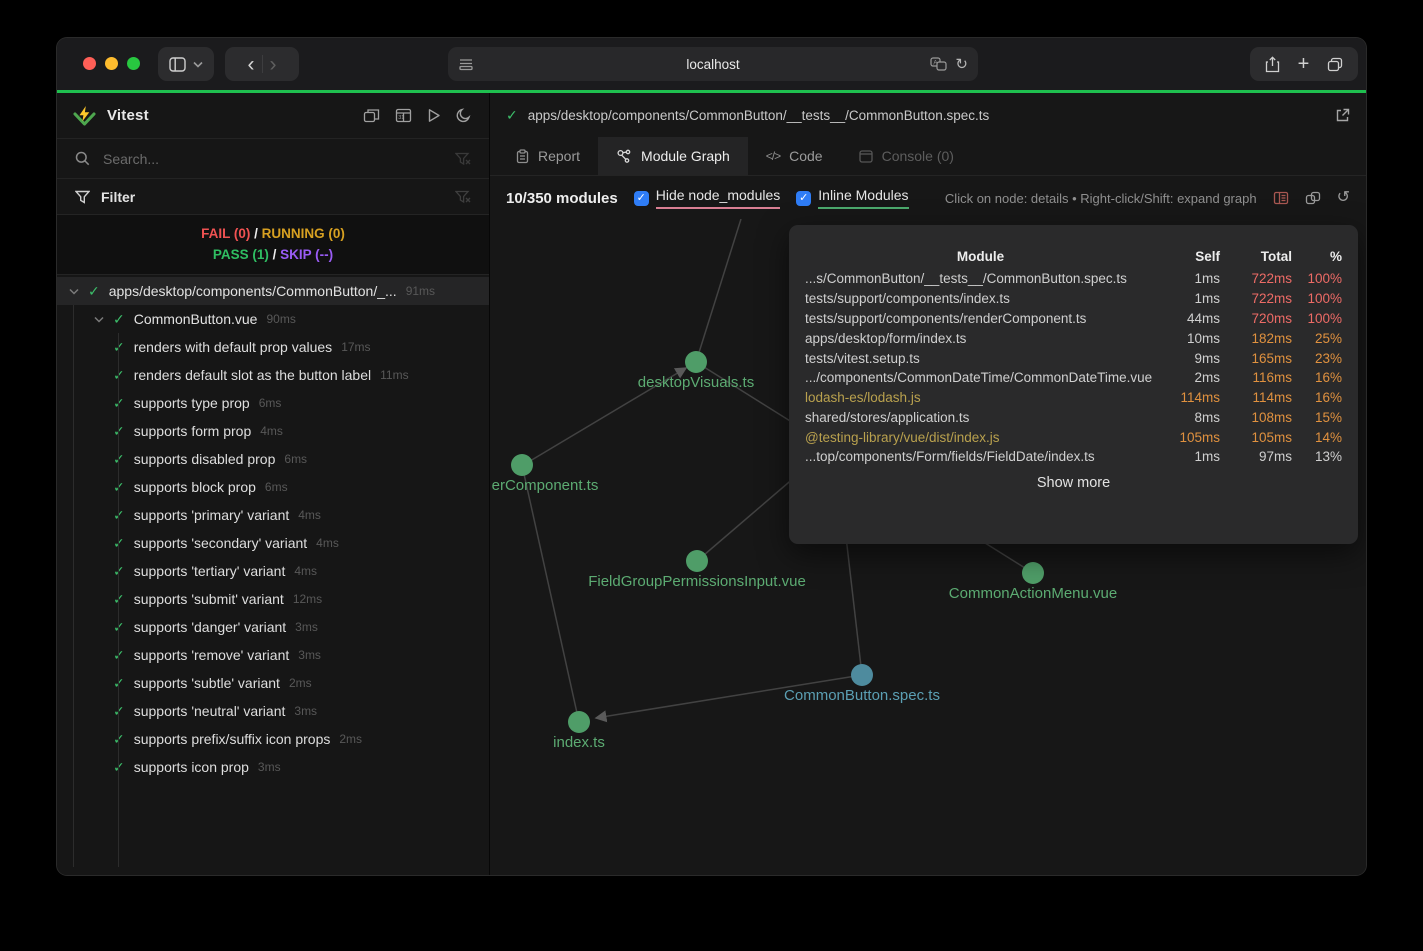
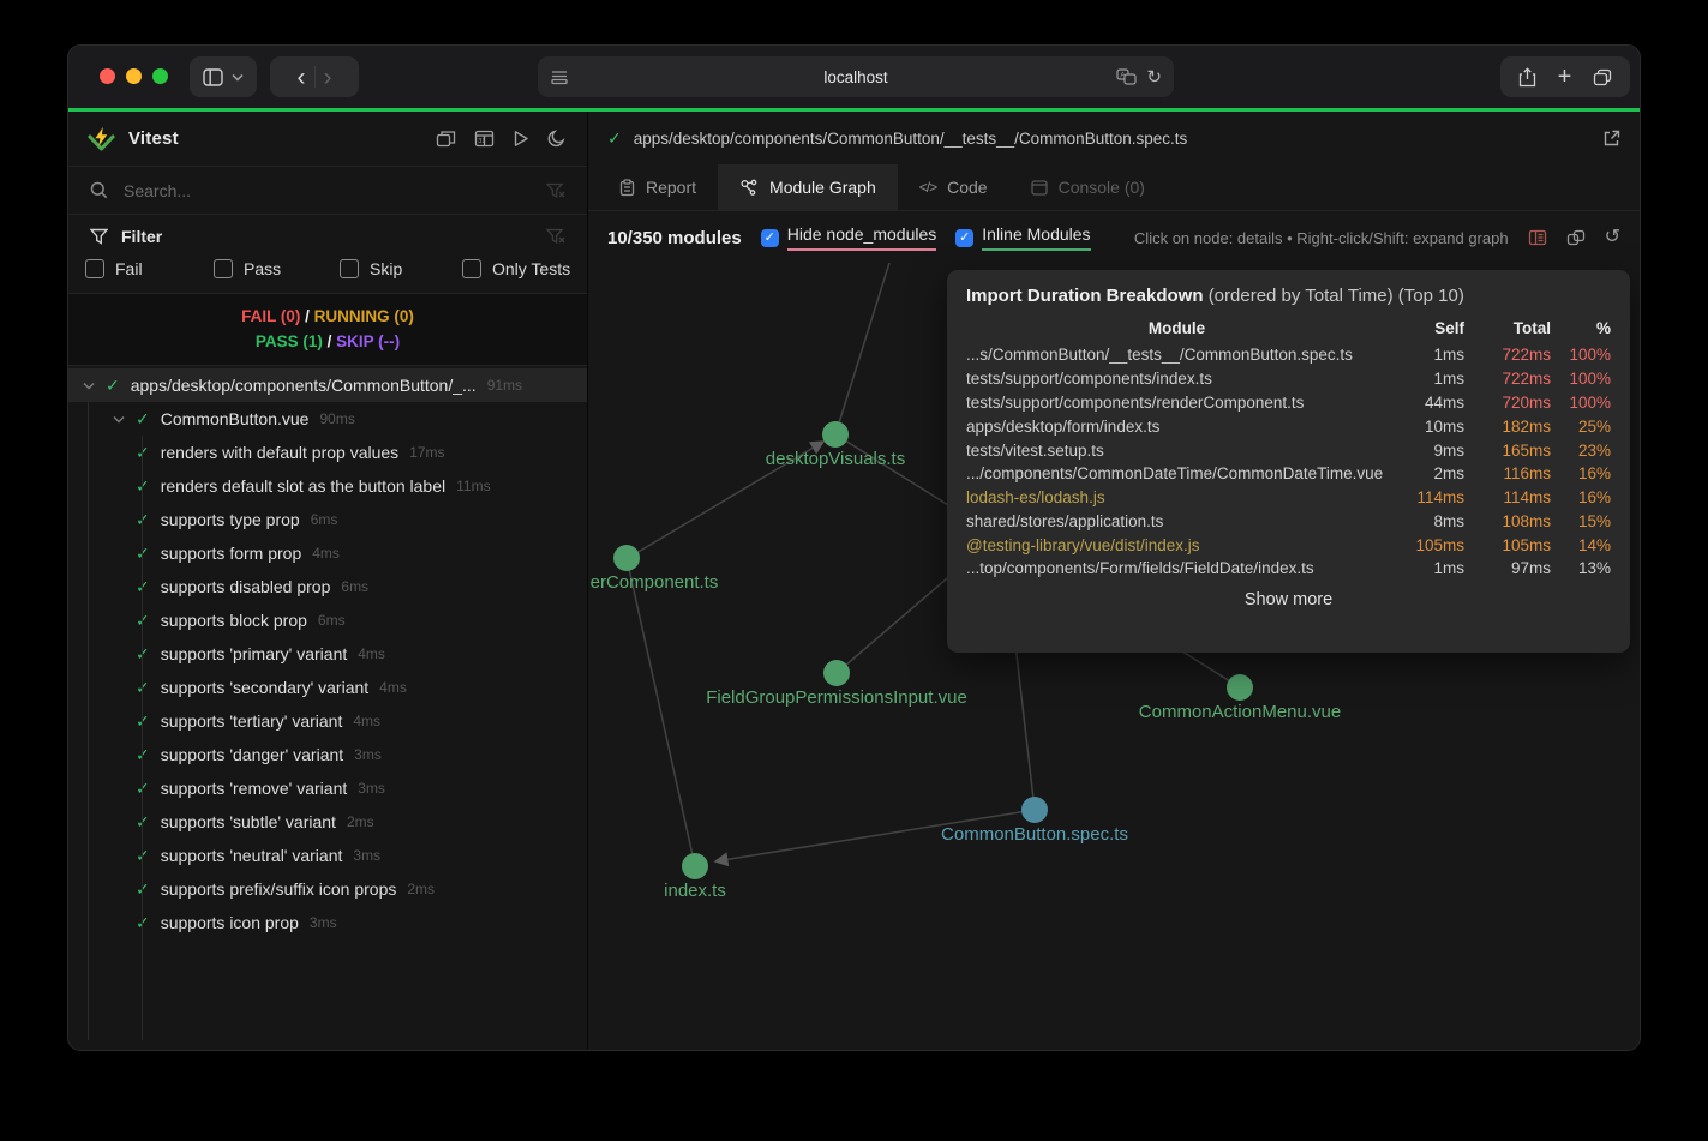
  ‹
  ›
  localhost
  ↻
  +
  Vitest
  Search...
  Filter
+ Fail
+ Pass
+ Skip
+ Only Tests
  FAIL (0) / RUNNING (0)
  PASS (1) / SKIP (--)
  ✓
  apps/desktop/components/CommonButton/_...
  91ms
  ✓
  CommonButton.vue
  90ms
  renders with default prop values
  17ms
  renders default slot as the button label
  11ms
  supports type prop
  6ms
  supports form prop
  4ms
  supports disabled prop
  6ms
  supports block prop
  6ms
  supports 'primary' variant
  4ms
  supports 'secondary' variant
  4ms
  supports 'tertiary' variant
  4ms
- supports 'submit' variant
- 12ms
  supports 'danger' variant
  3ms
  supports 'remove' variant
  3ms
  supports 'subtle' variant
  2ms
  supports 'neutral' variant
  3ms
  supports prefix/suffix icon props
  2ms
  supports icon prop
  3ms
  ✓
  apps/desktop/components/CommonButton/__tests__/CommonButton.spec.ts
  Report
  Module Graph
  </>
  Code
  Console (0)
  10/350 modules
  ✓
  Hide node_modules
  ✓
  Inline Modules
  Click on node: details • Right-click/Shift: expand graph
  ↺
  desktopVisuals.ts
  erComponent.ts
  FieldGroupPermissionsInput.vue
  CommonActionMenu.vue
  CommonButton.spec.ts
  index.ts
+ Import Duration Breakdown (ordered by Total Time) (Top 10)
  Module	Self	Total	%
  ...s/CommonButton/__tests__/CommonButton.spec.ts	1ms	722ms	100%
  tests/support/components/index.ts	1ms	722ms	100%
  tests/support/components/renderComponent.ts	44ms	720ms	100%
  apps/desktop/form/index.ts	10ms	182ms	25%
  tests/vitest.setup.ts	9ms	165ms	23%
  .../components/CommonDateTime/CommonDateTime.vue	2ms	116ms	16%
  lodash-es/lodash.js	114ms	114ms	16%
  shared/stores/application.ts	8ms	108ms	15%
  @testing-library/vue/dist/index.js	105ms	105ms	14%
  ...top/components/Form/fields/FieldDate/index.ts	1ms	97ms	13%
  Show more
